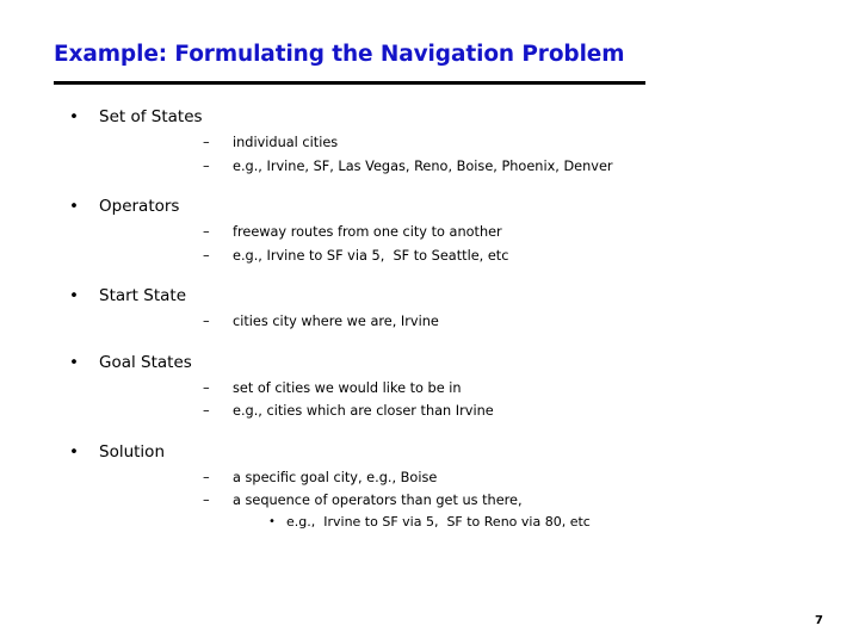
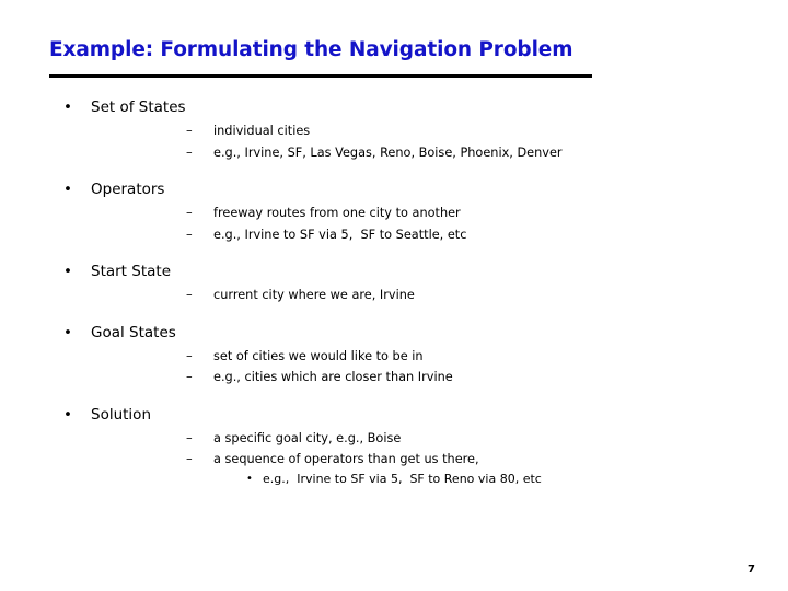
  Example: Formulating the Navigation Problem
  •
  Set of States
  –
  individual cities
  –
  e.g., Irvine, SF, Las Vegas, Reno, Boise, Phoenix, Denver
  •
  Operators
  –
  freeway routes from one city to another
  –
  e.g., Irvine to SF via 5, SF to Seattle, etc
  •
  Start State
  –
- cities city where we are, Irvine
+ current city where we are, Irvine
  •
  Goal States
  –
  set of cities we would like to be in
  –
  e.g., cities which are closer than Irvine
  •
  Solution
  –
  a specific goal city, e.g., Boise
  –
  a sequence of operators than get us there,
  •
  e.g., Irvine to SF via 5, SF to Reno via 80, etc
  7
